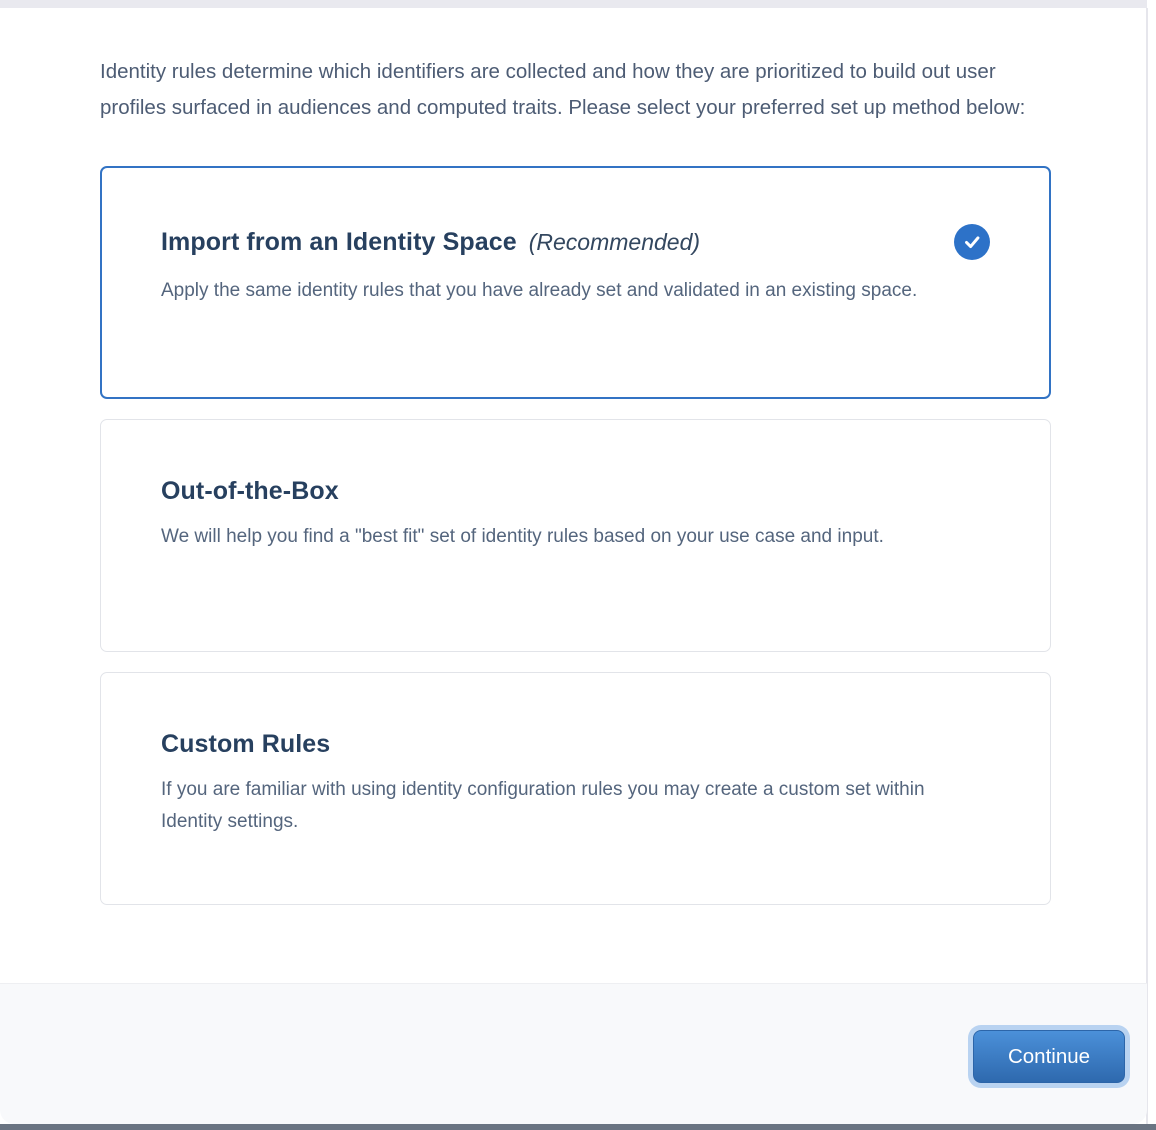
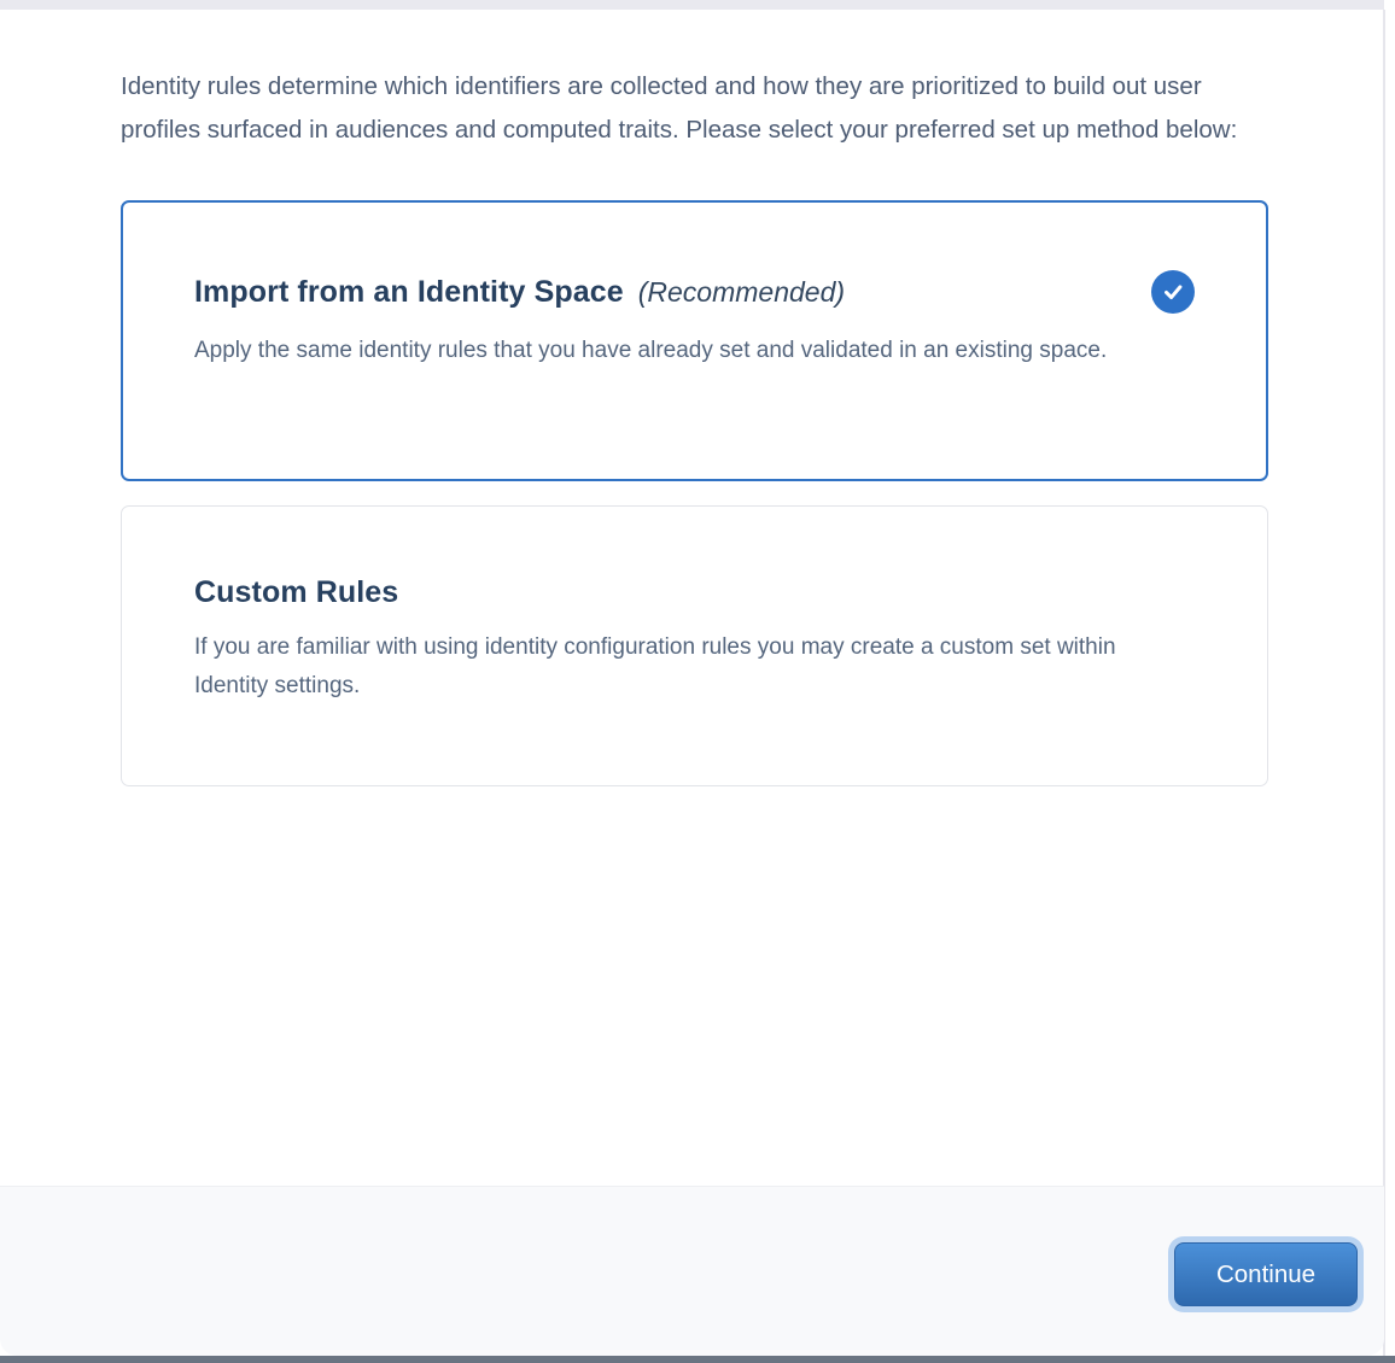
  Identity rules determine which identifiers are collected and how they are prioritized to build out user profiles surfaced in audiences and computed traits. Please select your preferred set up method below:
  Import from an Identity Space
  (Recommended)
  Apply the same identity rules that you have already set and validated in an existing space.
- Out-of-the-Box
- We will help you find a "best fit" set of identity rules based on your use case and input.
  Custom Rules
  If you are familiar with using identity configuration rules you may create a custom set within Identity settings.
  Continue
